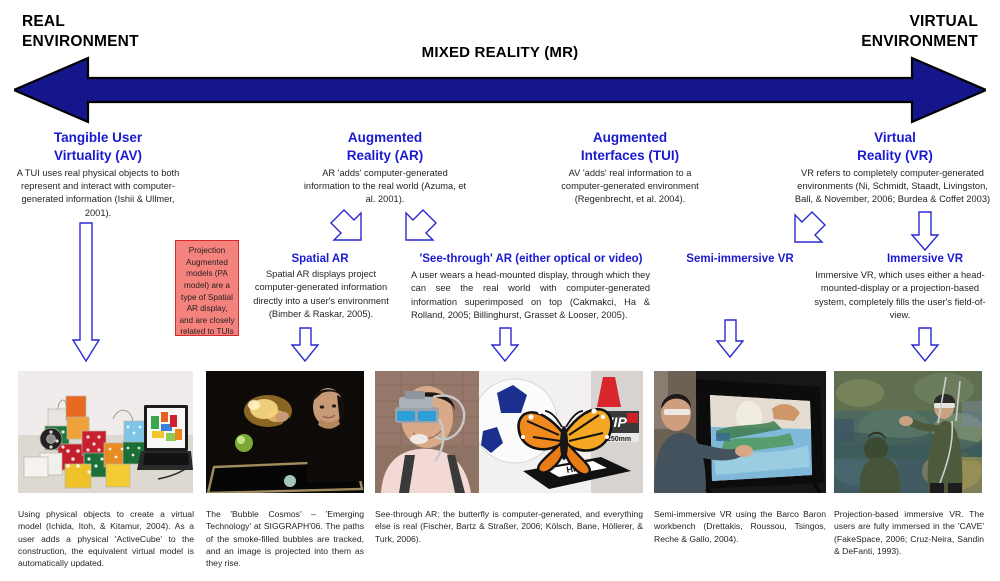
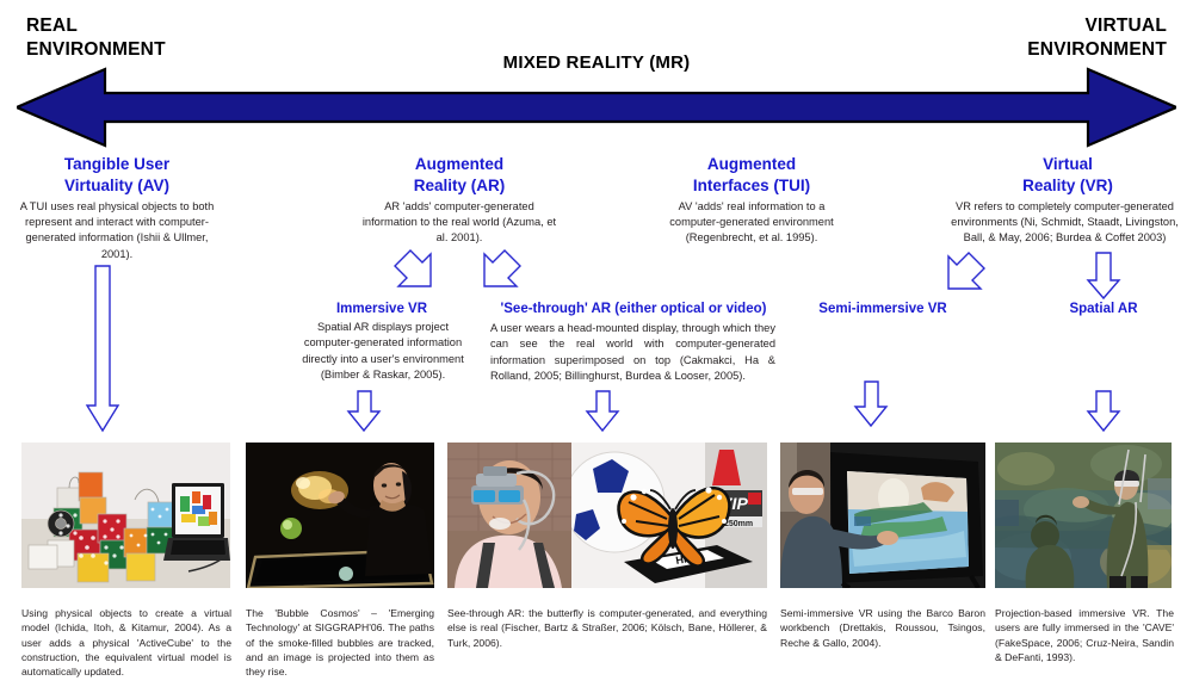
  REAL
  ENVIRONMENT
  VIRTUAL
  ENVIRONMENT
  MIXED REALITY (MR)
  Tangible User
  Virtuality (AV)
  A TUI uses real physical objects to both represent and interact with computer-generated information (Ishii & Ullmer, 2001).
  Augmented
  Reality (AR)
  AR 'adds' computer-generated information to the real world (Azuma, et al. 2001).
  Augmented
  Interfaces (TUI)
- AV 'adds' real information to a computer-generated environment (Regenbrecht, et al. 2004).
+ AV 'adds' real information to a computer-generated environment (Regenbrecht, et al. 1995).
  Virtual
  Reality (VR)
- VR refers to completely computer-generated environments (Ni, Schmidt, Staadt, Livingston, Ball, & November, 2006; Burdea & Coffet 2003)
+ VR refers to completely computer-generated environments (Ni, Schmidt, Staadt, Livingston, Ball, & May, 2006; Burdea & Coffet 2003)
- Projection Augmented models (PA model) are a type of Spatial AR display, and are closely related to TUIs
- Spatial AR
+ Immersive VR
  Spatial AR displays project computer-generated information directly into a user's environment (Bimber & Raskar, 2005).
  'See-through' AR (either optical or video)
- A user wears a head-mounted display, through which they can see the real world with computer-generated information superimposed on top (Cakmakci, Ha & Rolland, 2005; Billinghurst, Grasset & Looser, 2005).
+ A user wears a head-mounted display, through which they can see the real world with computer-generated information superimposed on top (Cakmakci, Ha & Rolland, 2005; Billinghurst, Burdea & Looser, 2005).
  Semi-immersive VR
- Immersive VR
+ Spatial AR
- Immersive VR, which uses either a head-mounted-display or a projection-based system, completely fills the user's field-of-view.
  Using physical objects to create a virtual model (Ichida, Itoh, & Kitamur, 2004). As a user adds a physical 'ActiveCube' to the construction, the equivalent virtual model is automatically updated.
  The 'Bubble Cosmos' – 'Emerging Technology' at SIGGRAPH'06. The paths of the smoke-filled bubbles are tracked, and an image is projected into them as they rise.
  See-through AR: the butterfly is computer-generated, and everything else is real (Fischer, Bartz & Straßer, 2006; Kölsch, Bane, Höllerer, & Turk, 2006).
  Semi-immersive VR using the Barco Baron workbench (Drettakis, Roussou, Tsingos, Reche & Gallo, 2004).
  Projection-based immersive VR. The users are fully immersed in the 'CAVE' (FakeSpace, 2006; Cruz-Neira, Sandin & DeFanti, 1993).
